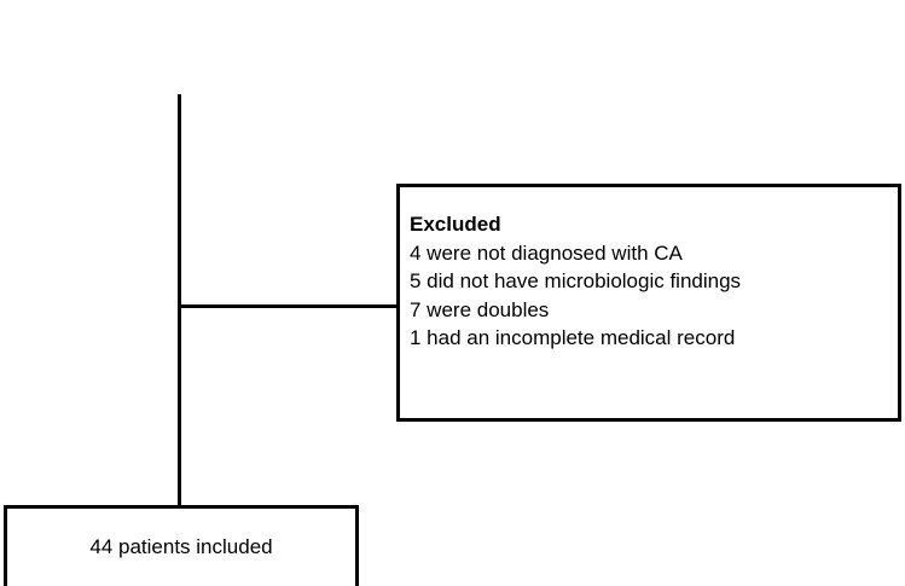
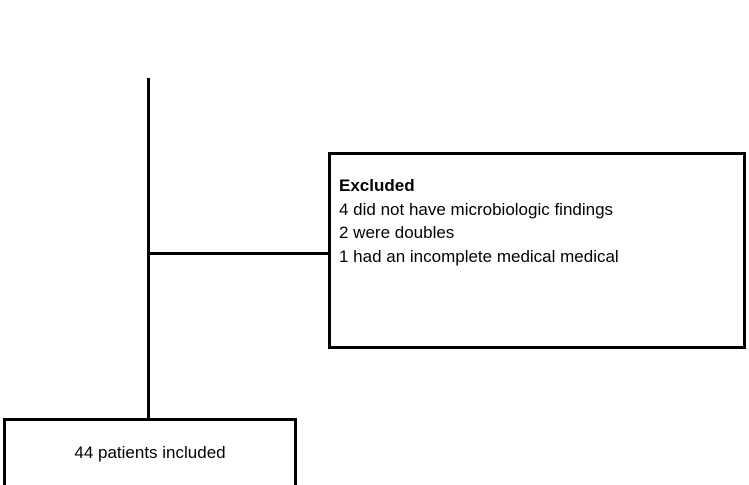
  Excluded
- 4 were not diagnosed with CA
- 5 did not have microbiologic findings
+ 4 did not have microbiologic findings
- 7 were doubles
+ 2 were doubles
- 1 had an incomplete medical record
+ 1 had an incomplete medical medical
  44 patients included
